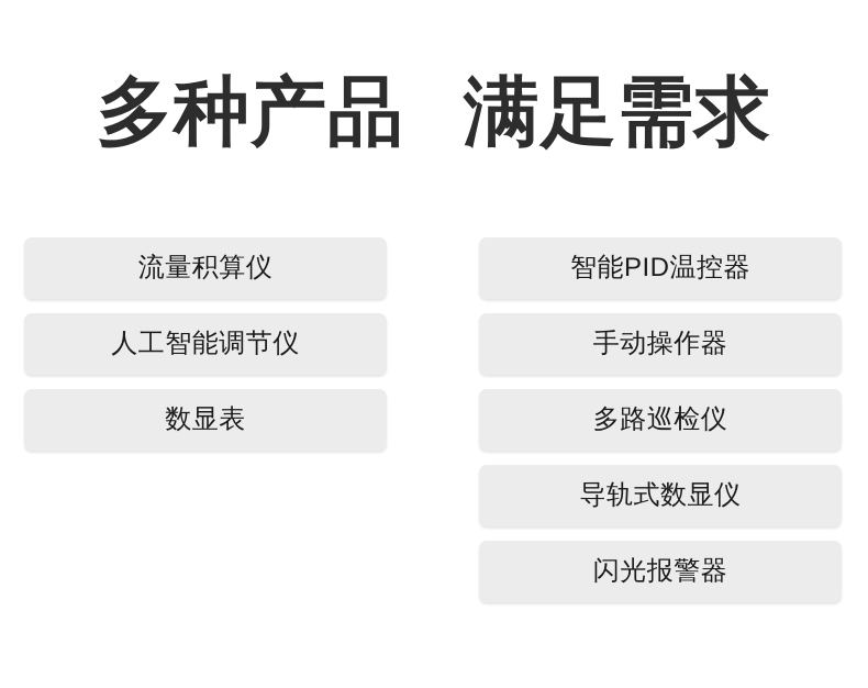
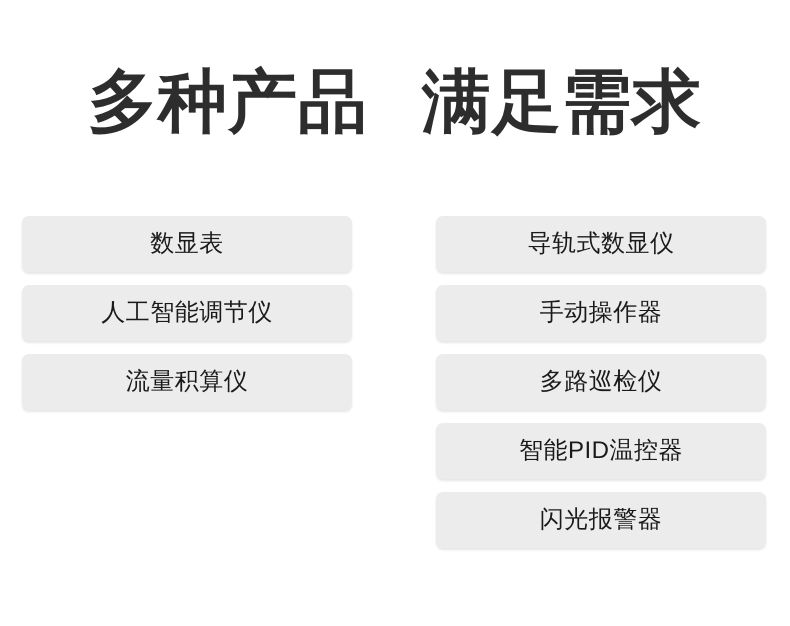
  多种产品 满足需求
- 流量积算仪
+ 数显表
  人工智能调节仪
- 数显表
+ 流量积算仪
- 智能PID温控器
+ 导轨式数显仪
  手动操作器
  多路巡检仪
- 导轨式数显仪
+ 智能PID温控器
  闪光报警器
